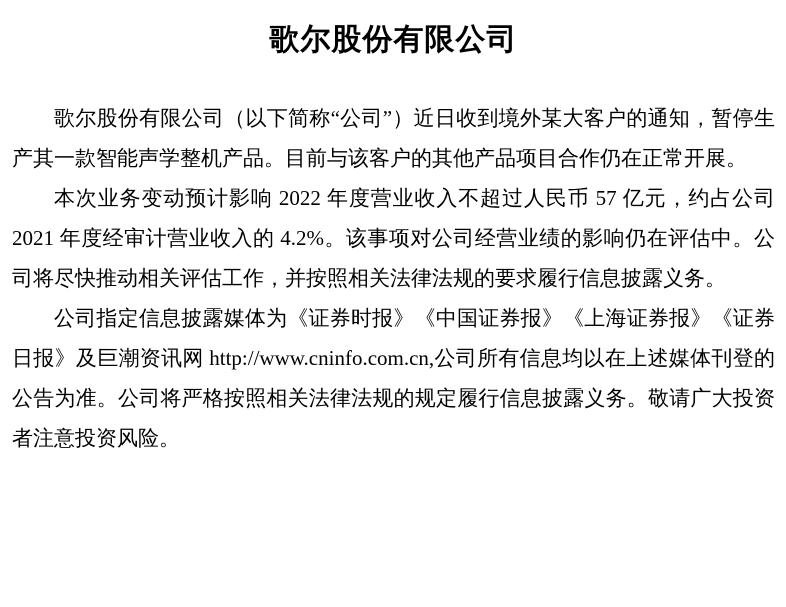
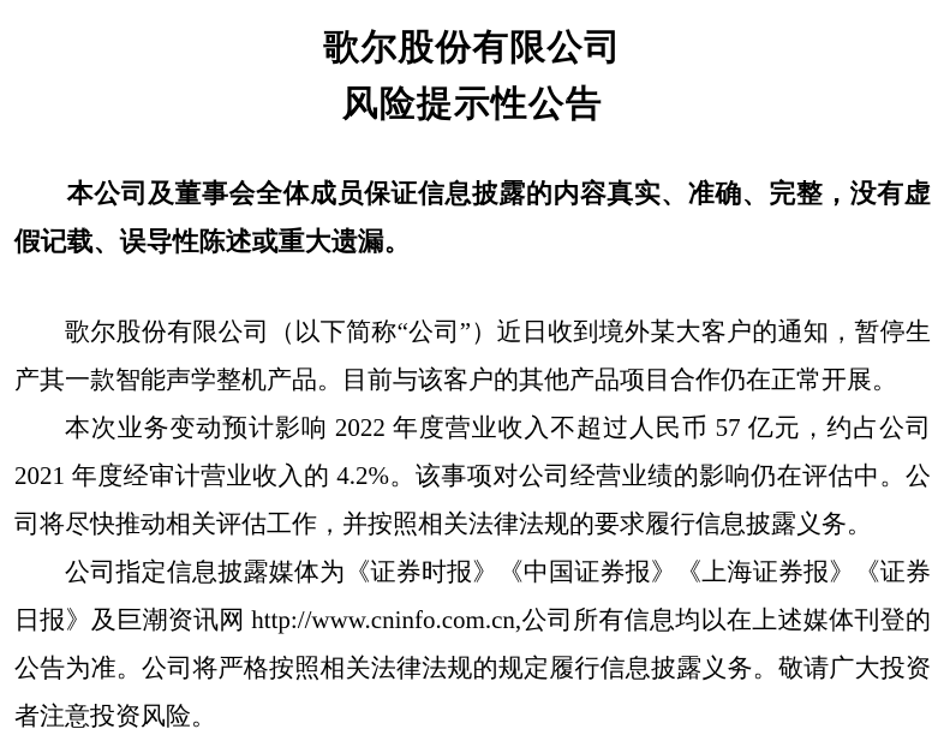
  歌尔股份有限公司
+ 风险提示性公告
+ 本公司及董事会全体成员保证信息披露的内容真实、准确、完整，没有虚假记载、误导性陈述或重大遗漏。
  歌尔股份有限公司（以下简称“公司”）近日收到境外某大客户的通知，暂停生产其一款智能声学整机产品。目前与该客户的其他产品项目合作仍在正常开展。
  本次业务变动预计影响 2022 年度营业收入不超过人民币 57 亿元，约占公司 2021 年度经审计营业收入的 4.2%。该事项对公司经营业绩的影响仍在评估中。公司将尽快推动相关评估工作，并按照相关法律法规的要求履行信息披露义务。
  公司指定信息披露媒体为《证券时报》《中国证券报》《上海证券报》《证券日报》及巨潮资讯网 http://www.cninfo.com.cn,公司所有信息均以在上述媒体刊登的公告为准。公司将严格按照相关法律法规的规定履行信息披露义务。敬请广大投资者注意投资风险。
